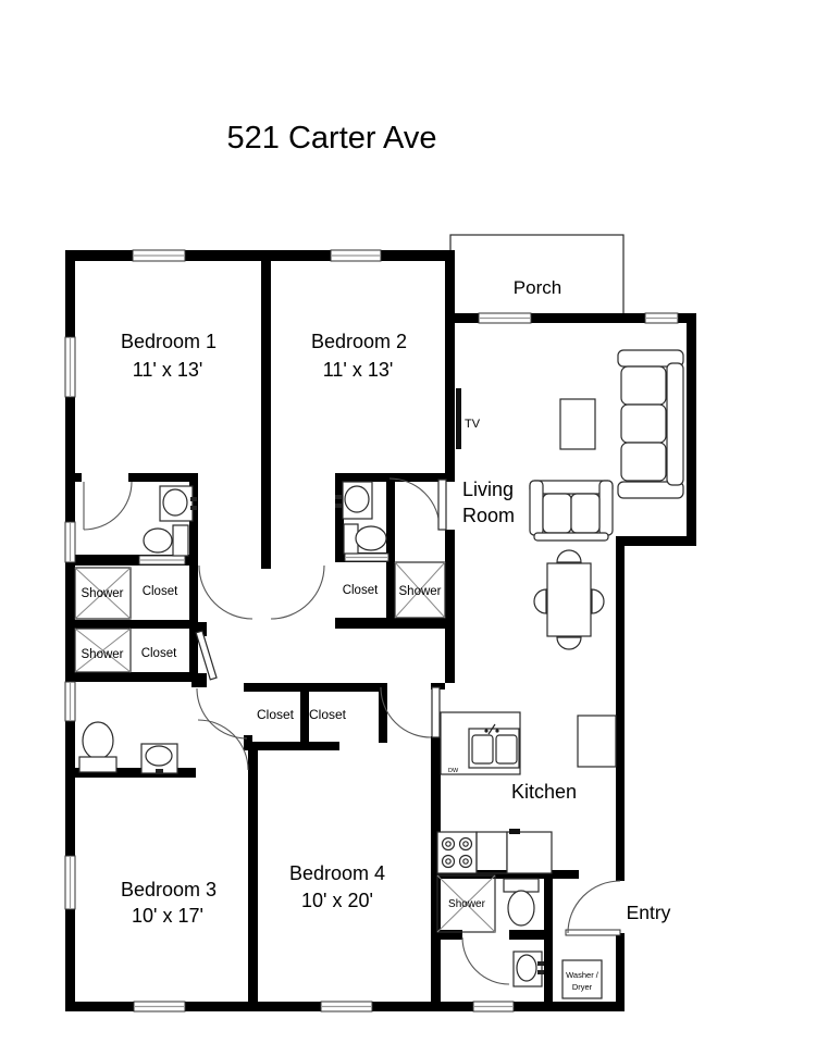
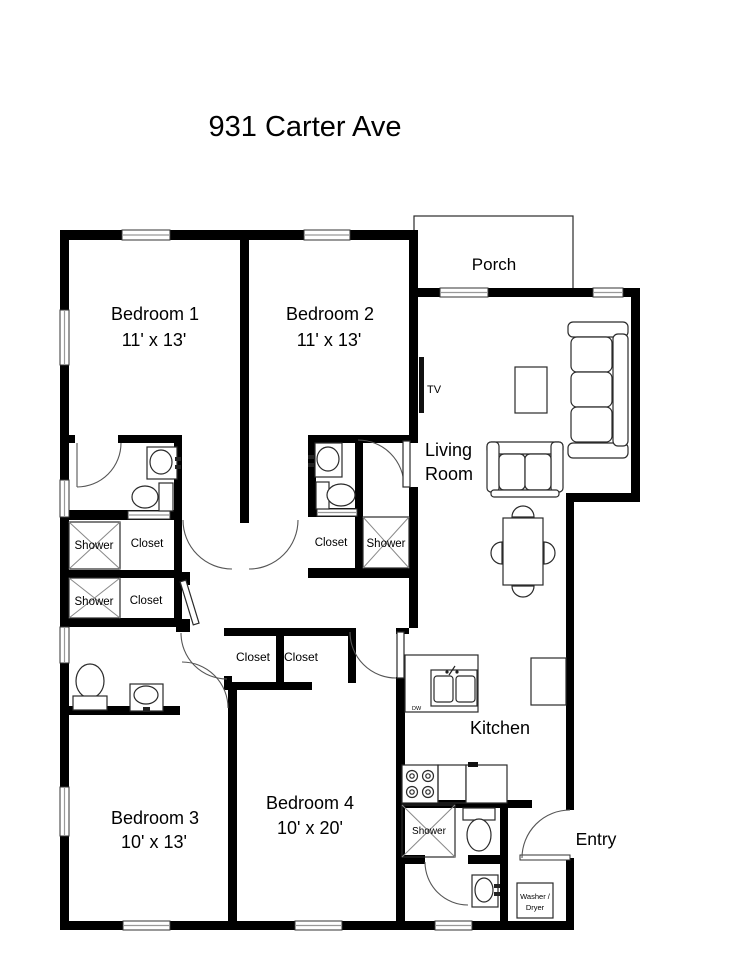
- 521 Carter Ave
+ 931 Carter Ave
  Porch
  TV
  Shower
  Closet
  Shower
  Closet
  Shower
  Closet
  Closet
  Closet
  Shower
  Washer /
  Dryer
  Bedroom 1
  11' x 13'
  Bedroom 2
  11' x 13'
  Living
  Room
  Kitchen
  Bedroom 3
- 10' x 17'
+ 10' x 13'
  Bedroom 4
  10' x 20'
  Entry
